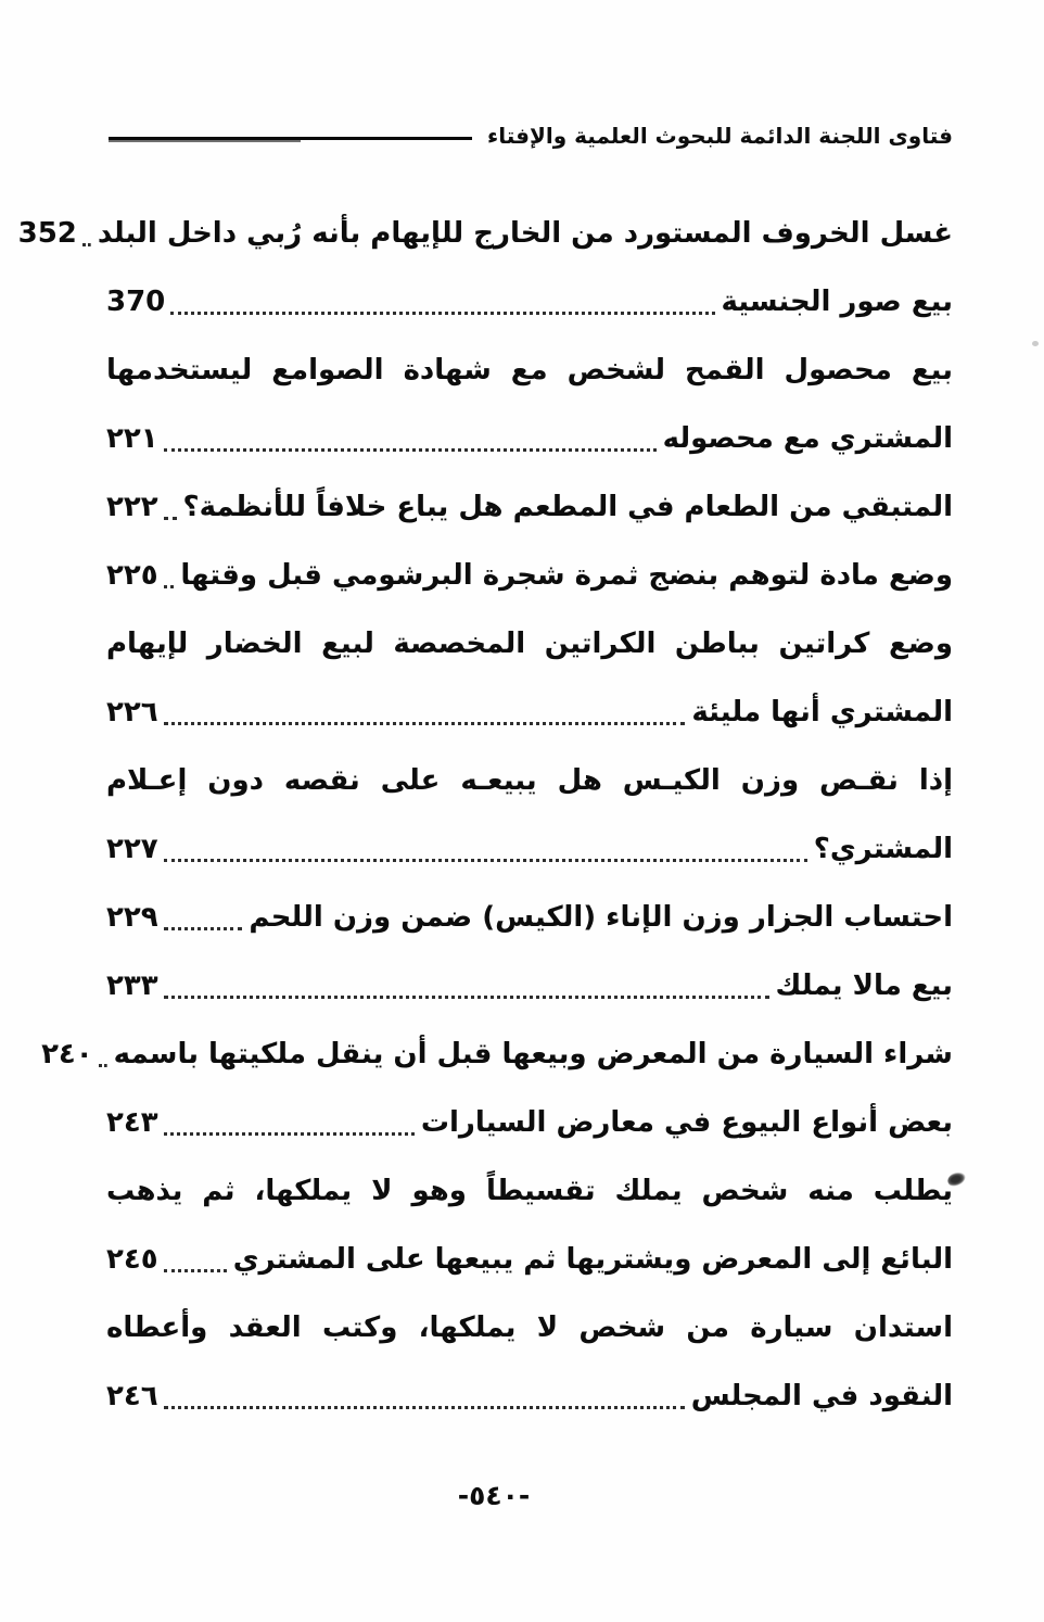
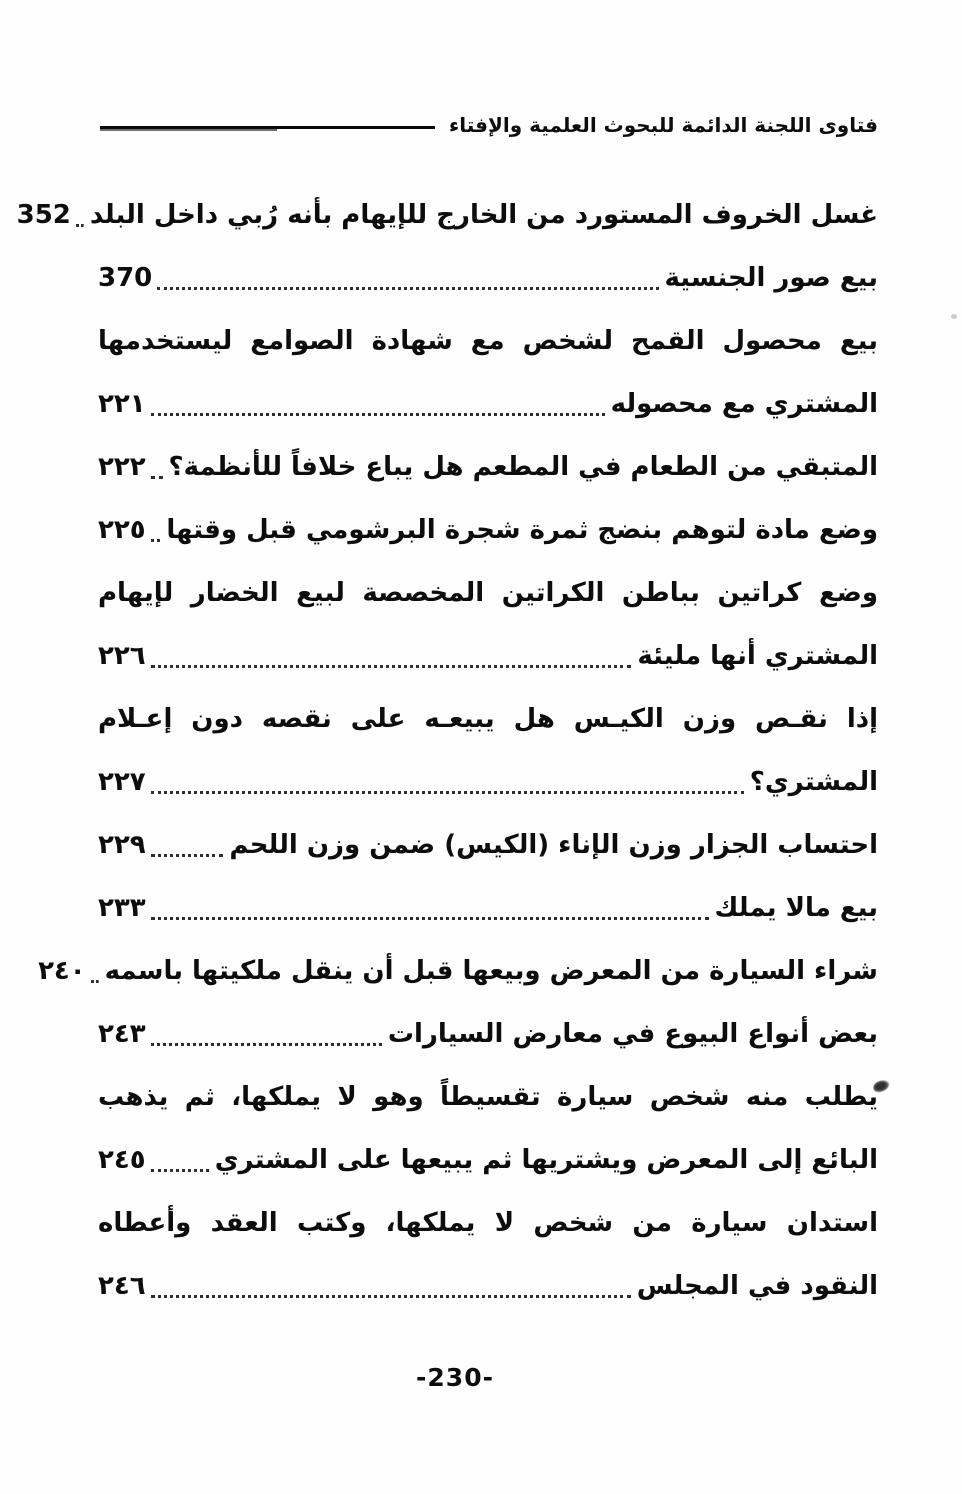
  فتاوى اللجنة الدائمة للبحوث العلمية والإفتاء
  غسل الخروف المستورد من الخارج للإيهام بأنه رُبي داخل البلد
  352
  بيع صور الجنسية
  370
  بيع محصول القمح لشخص مع شهادة الصوامع ليستخدمها
  المشتري مع محصوله
  ٢٢١
  المتبقي من الطعام في المطعم هل يباع خلافاً للأنظمة؟
  ٢٢٢
  وضع مادة لتوهم بنضج ثمرة شجرة البرشومي قبل وقتها
  ٢٢٥
  وضع كراتين بباطن الكراتين المخصصة لبيع الخضار لإيهام
  المشتري أنها مليئة
  ٢٢٦
  إذا نقـص وزن الكيـس هل يبيعـه على نقصه دون إعـلام
  المشتري؟
  ٢٢٧
  احتساب الجزار وزن الإناء (الكيس) ضمن وزن اللحم
  ٢٢٩
  بيع مالا يملك
  ٢٣٣
  شراء السيارة من المعرض وبيعها قبل أن ينقل ملكيتها باسمه
  ٢٤٠
  بعض أنواع البيوع في معارض السيارات
  ٢٤٣
- يطلب منه شخص يملك تقسيطاً وهو لا يملكها، ثم يذهب
+ يطلب منه شخص سيارة تقسيطاً وهو لا يملكها، ثم يذهب
  البائع إلى المعرض ويشتريها ثم يبيعها على المشتري
  ٢٤٥
  استدان سيارة من شخص لا يملكها، وكتب العقد وأعطاه
  النقود في المجلس
  ٢٤٦
- -٥٤٠-
+ -230-
